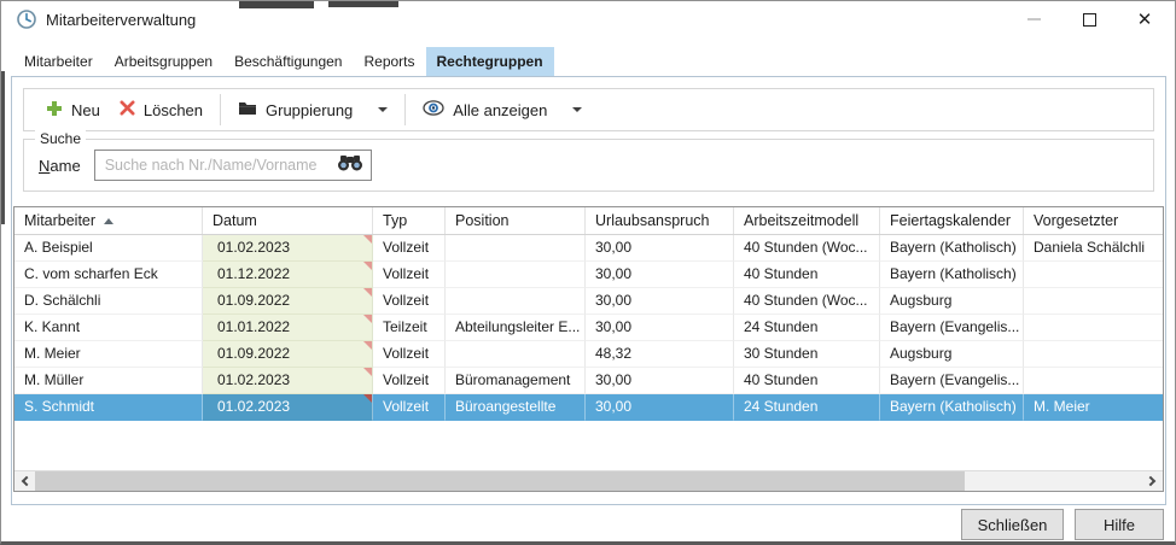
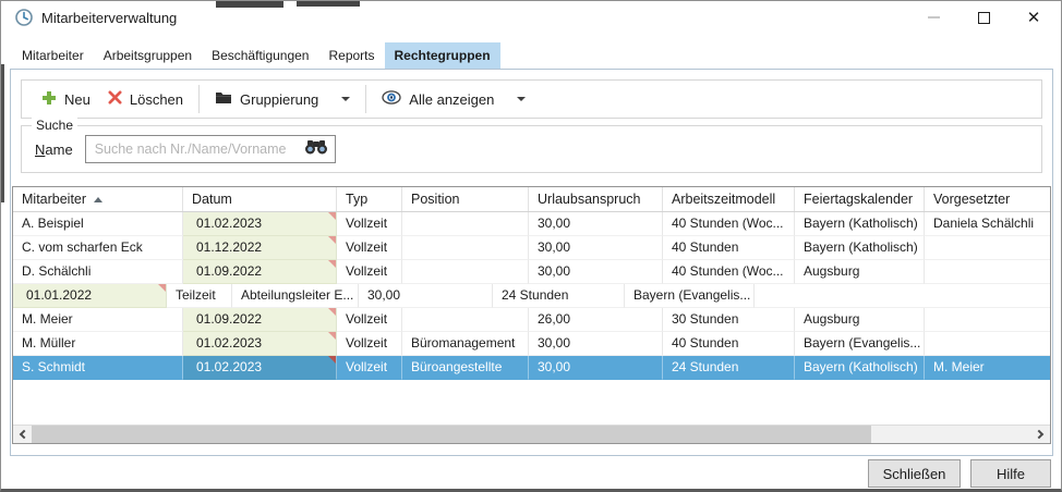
  Mitarbeiterverwaltung
  ✕
  Mitarbeiter
  Arbeitsgruppen
  Beschäftigungen
  Reports
  Rechtegruppen
  Neu
  Löschen
  Gruppierung
  Alle anzeigen
  Suche
  Name
  Suche nach Nr./Name/Vorname
  Mitarbeiter
  Datum
  Typ
  Position
  Urlaubsanspruch
  Arbeitszeitmodell
  Feiertagskalender
  Vorgesetzter
  A. Beispiel
  01.02.2023
  Vollzeit
  30,00
  40 Stunden (Woc...
  Bayern (Katholisch)
  Daniela Schälchli
  C. vom scharfen Eck
  01.12.2022
  Vollzeit
  30,00
  40 Stunden
  Bayern (Katholisch)
  D. Schälchli
  01.09.2022
  Vollzeit
  30,00
  40 Stunden (Woc...
  Augsburg
- K. Kannt
  01.01.2022
  Teilzeit
  Abteilungsleiter E...
  30,00
  24 Stunden
  Bayern (Evangelis...
  M. Meier
  01.09.2022
  Vollzeit
- 48,32
+ 26,00
  30 Stunden
  Augsburg
  M. Müller
  01.02.2023
  Vollzeit
  Büromanagement
  30,00
  40 Stunden
  Bayern (Evangelis...
  S. Schmidt
  01.02.2023
  Vollzeit
  Büroangestellte
  30,00
  24 Stunden
  Bayern (Katholisch)
  M. Meier
  Schließen
  Hilfe
